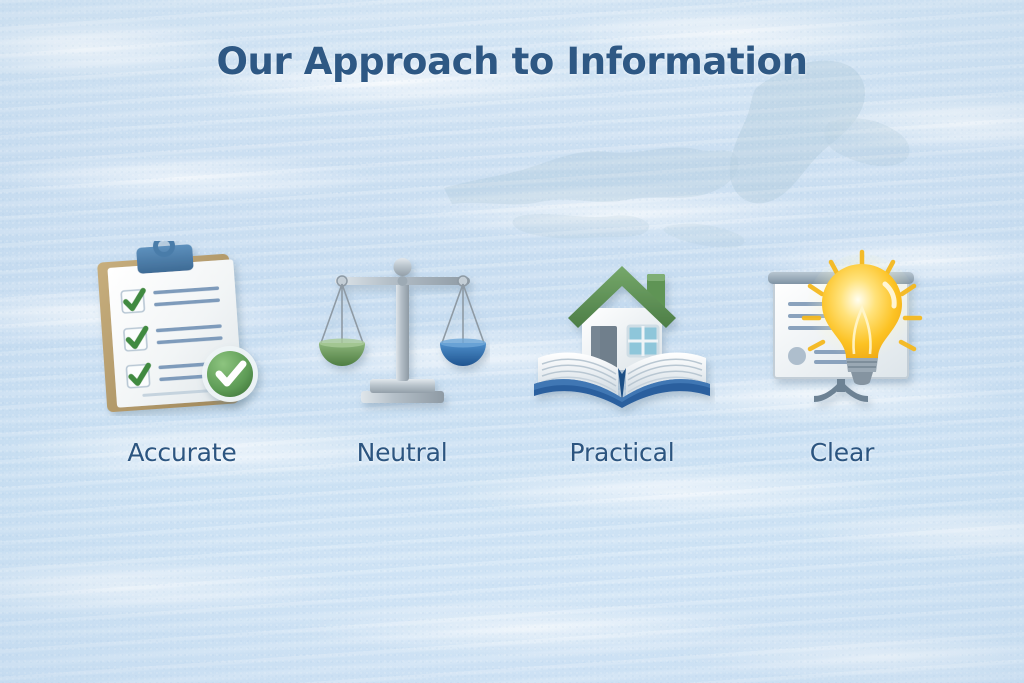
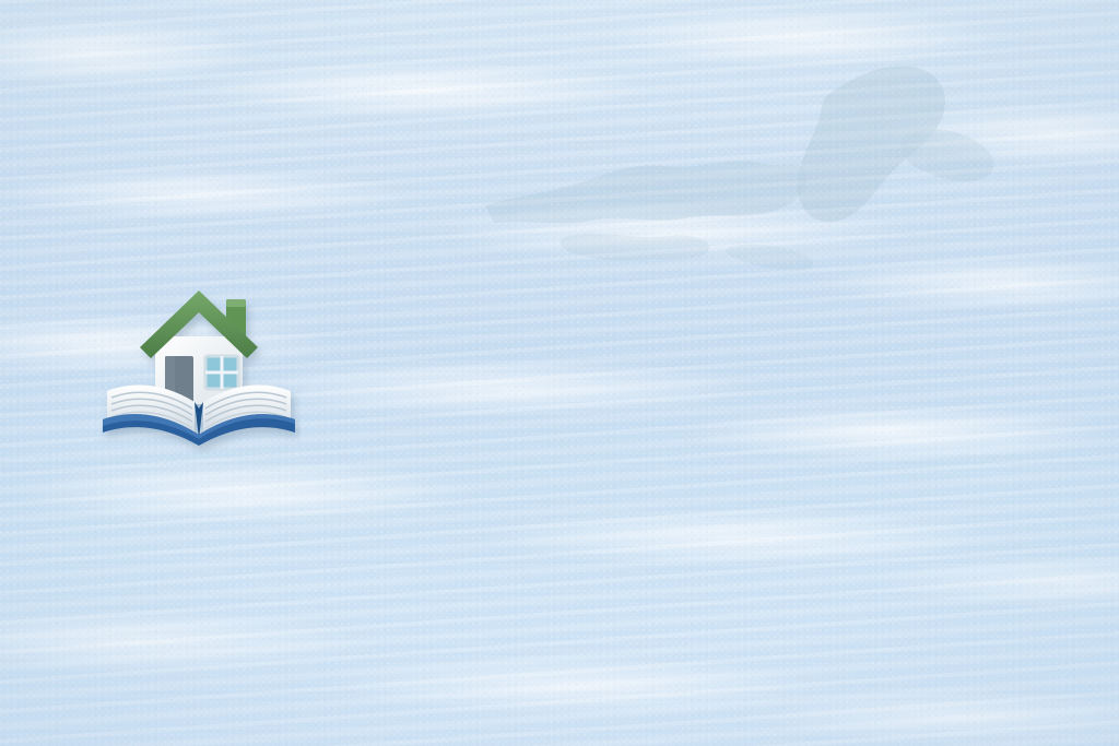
- Our Approach to Information
- Accurate
- Neutral
- Practical
- Clear
